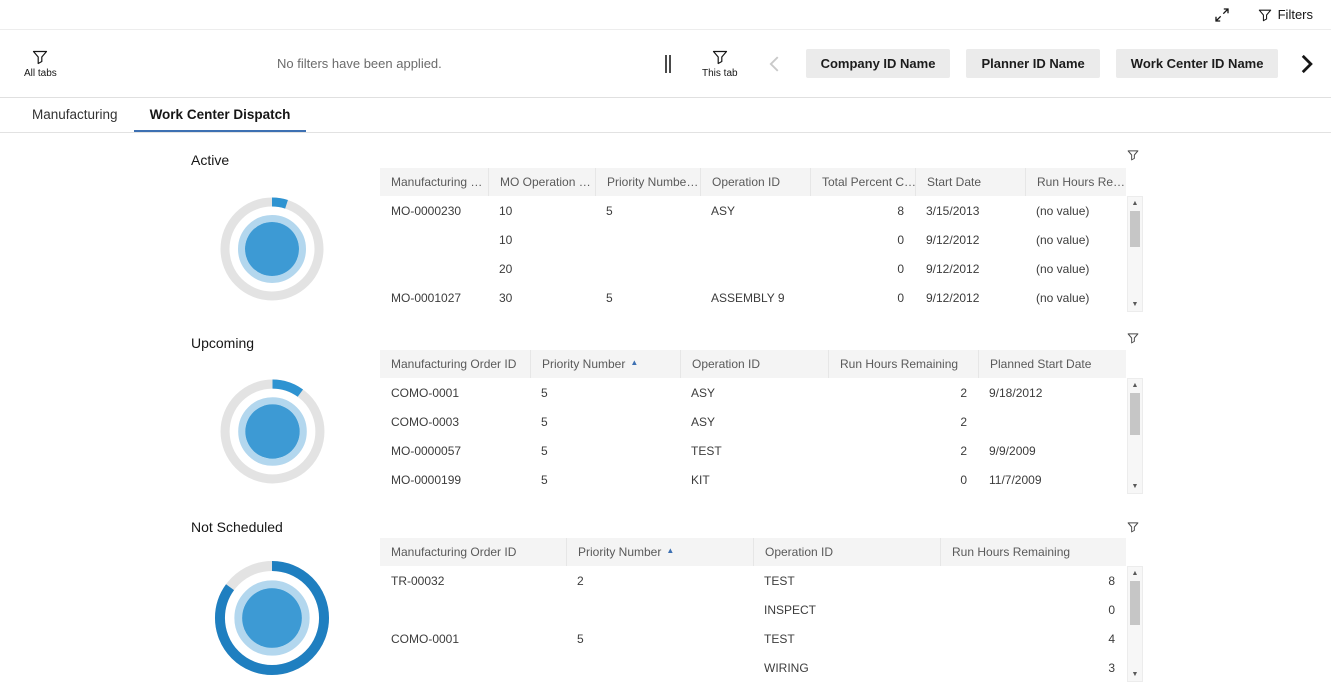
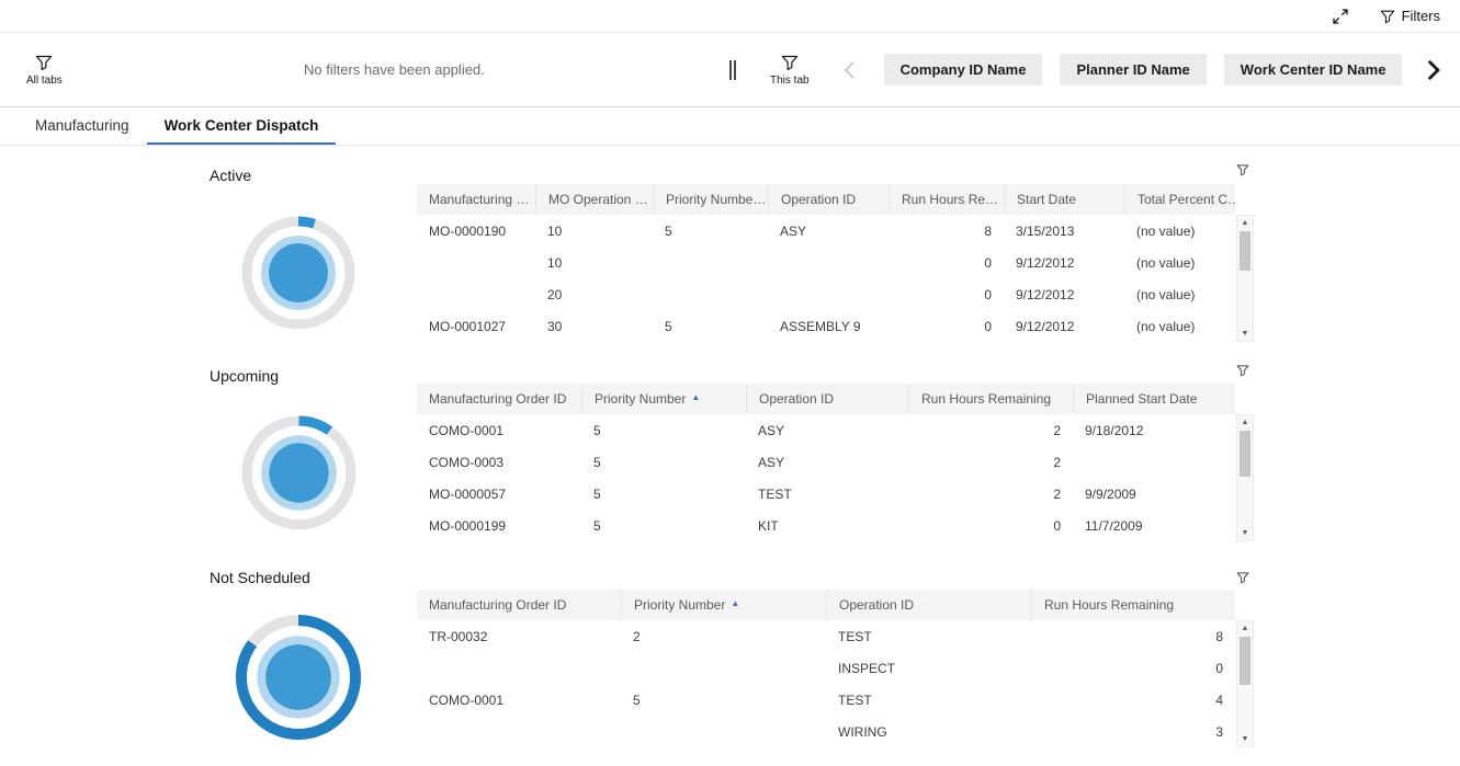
  Filters
  All tabs
  No filters have been applied.
  This tab
  Company ID Name
  Planner ID Name
  Work Center ID Name
  Manufacturing
  Work Center Dispatch
  Active
  Manufacturing …
  MO Operation …
  Priority Numbe…
  Operation ID
- Total Percent C…
+ Run Hours Re…
  Start Date
- Run Hours Re…
+ Total Percent C…
- MO-0000230
+ MO-0000190
  10
  5
  ASY
  8
  3/15/2013
  (no value)
  10
  0
  9/12/2012
  (no value)
  20
  0
  9/12/2012
  (no value)
  MO-0001027
  30
  5
  ASSEMBLY 9
  0
  9/12/2012
  (no value)
  Upcoming
  Manufacturing Order ID
  Priority Number
  ▲
  Operation ID
  Run Hours Remaining
  Planned Start Date
  COMO-0001
  5
  ASY
  2
  9/18/2012
  COMO-0003
  5
  ASY
  2
  MO-0000057
  5
  TEST
  2
  9/9/2009
  MO-0000199
  5
  KIT
  0
  11/7/2009
  Not Scheduled
  Manufacturing Order ID
  Priority Number
  ▲
  Operation ID
  Run Hours Remaining
  TR-00032
  2
  TEST
  8
  INSPECT
  0
  COMO-0001
  5
  TEST
  4
  WIRING
  3
